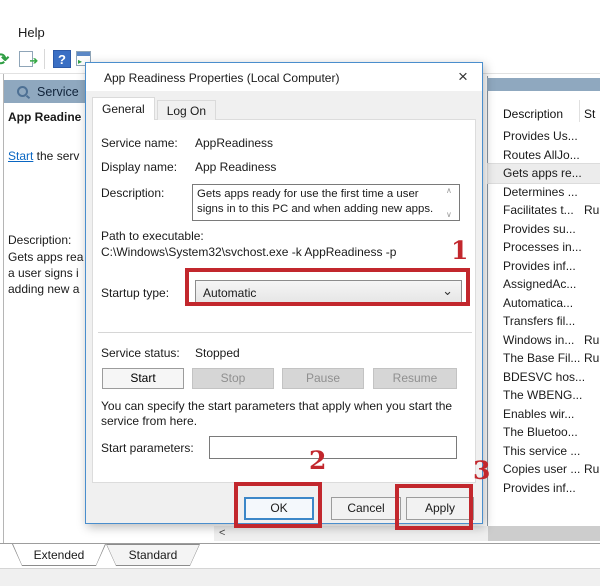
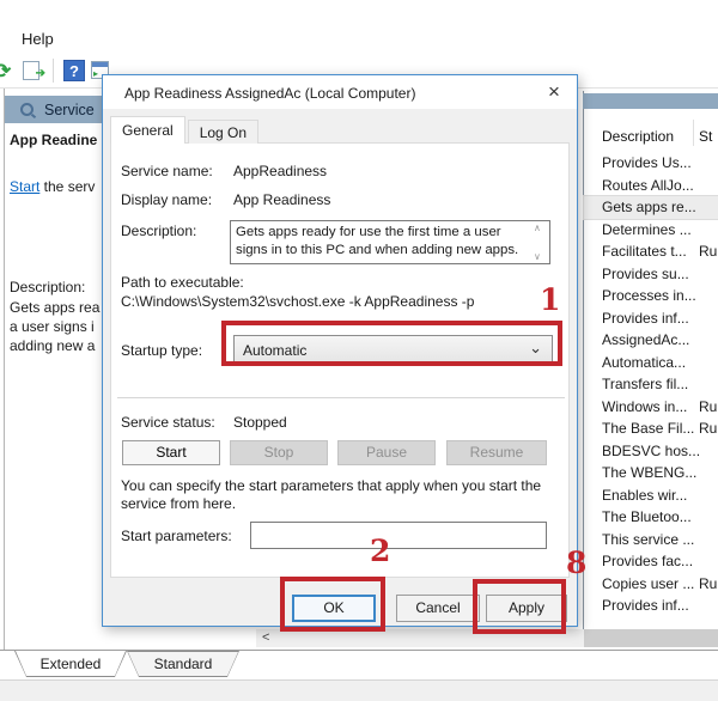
  Help
  ⟳
  ➔
  ?
  ▸
  Service
  App Readine
  Start the serv
  Description:
  Gets apps rea
  a user signs i
  adding new a
  Description
  St
  Provides Us...
  Routes AllJo...
  Gets apps re...
  Determines ...
  Facilitates t...
  Ru
  Provides su...
  Processes in...
  Provides inf...
  AssignedAc...
  Automatica...
  Transfers fil...
  Windows in...
  Ru
  The Base Fil...
  Ru
  BDESVC hos...
  The WBENG...
  Enables wir...
  The Bluetoo...
  This service ...
+ Provides fac...
  Copies user ...
  Ru
  Provides inf...
  <
  Extended
  Standard
- App Readiness Properties (Local Computer)
+ App Readiness AssignedAc (Local Computer)
  ×
  General
  Log On
  Service name:
  AppReadiness
  Display name:
  App Readiness
  Description:
  Gets apps ready for use the first time a user signs in to this PC and when adding new apps.
  ∧
  ∨
  Path to executable:
  C:\Windows\System32\svchost.exe -k AppReadiness -p
  Startup type:
  Automatic
  ⌄
  Service status:
  Stopped
  Start
  Stop
  Pause
  Resume
  You can specify the start parameters that apply when you start the service from here.
  Start parameters:
  OK
  Cancel
  Apply
  1
  2
- 3
+ 8
